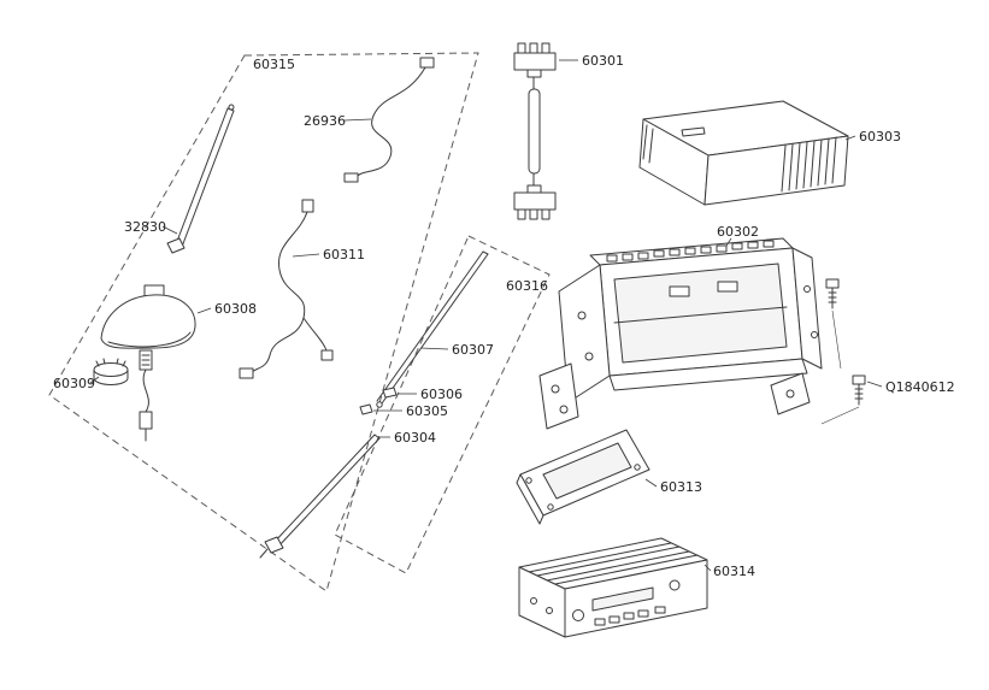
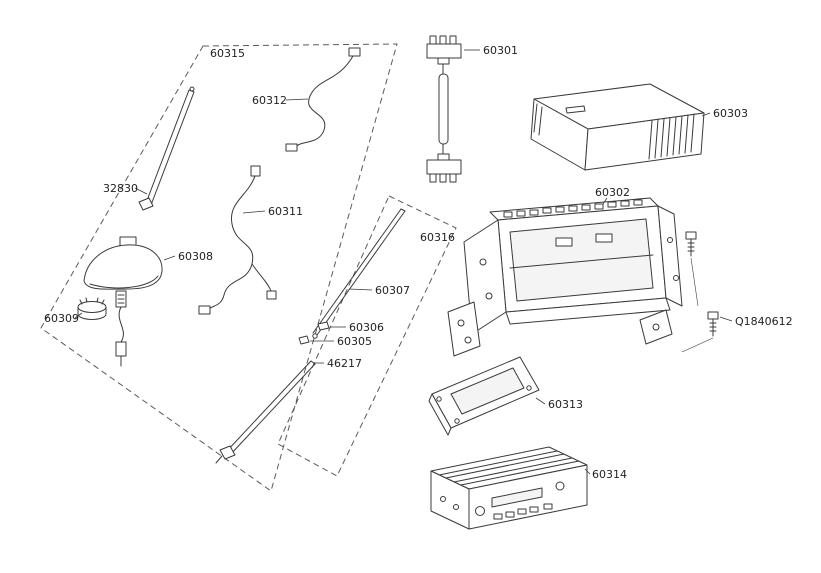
  60315
  60316
  60301
- 26936
+ 60312
  60303
  32830
  60311
  60302
  60308
  60307
  60309
  60306
  60305
- 60304
+ 46217
  Q1840612
  60313
  60314
